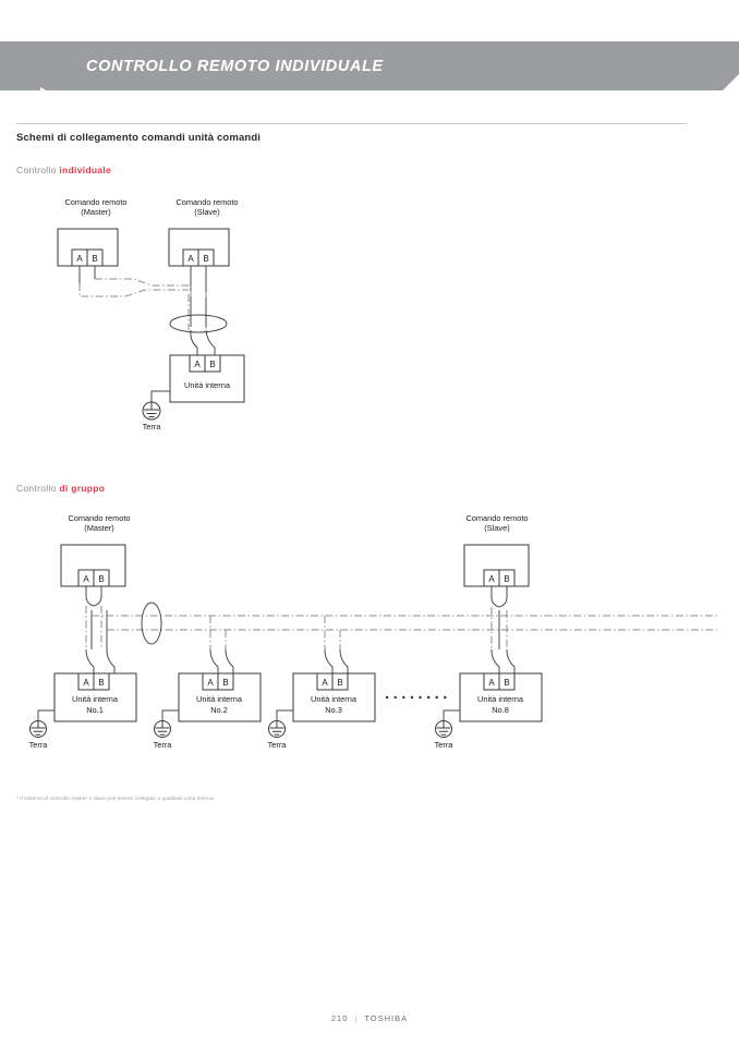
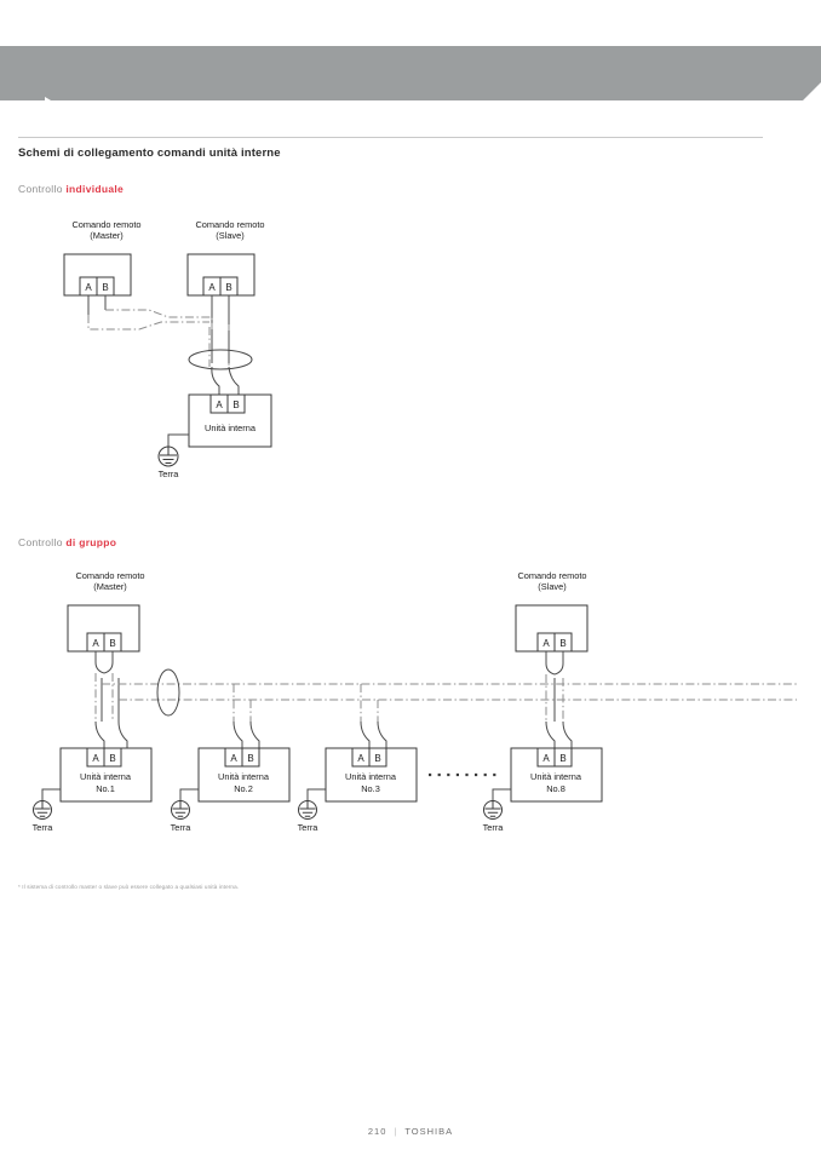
- CONTROLLO REMOTO INDIVIDUALE
- Schemi di collegamento comandi unità comandi
+ Schemi di collegamento comandi unità interne
  Controllo individuale
  Comando remoto
  (Master)
  A
  B
  Comando remoto
  (Slave)
  A
  B
  A
  B
  Unità interna
  Terra
  Controllo di gruppo
  Comando remoto
  (Master)
  A
  B
  A
  B
  Unità interna
  No.1
  Terra
  A
  B
  Unità interna
  No.2
  Terra
  A
  B
  Unità interna
  No.3
  Terra
  Comando remoto
  (Slave)
  A
  B
  A
  B
  Unità interna
  No.8
  Terra
  210
  |
  TOSHIBA
